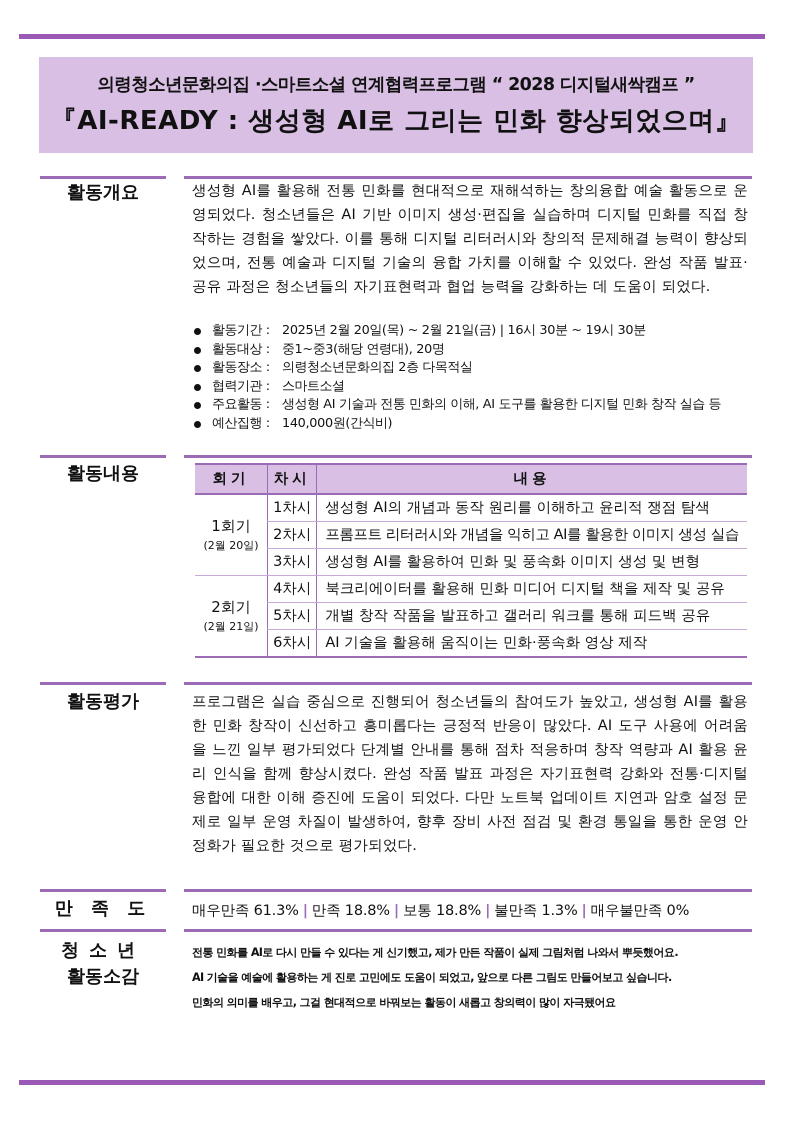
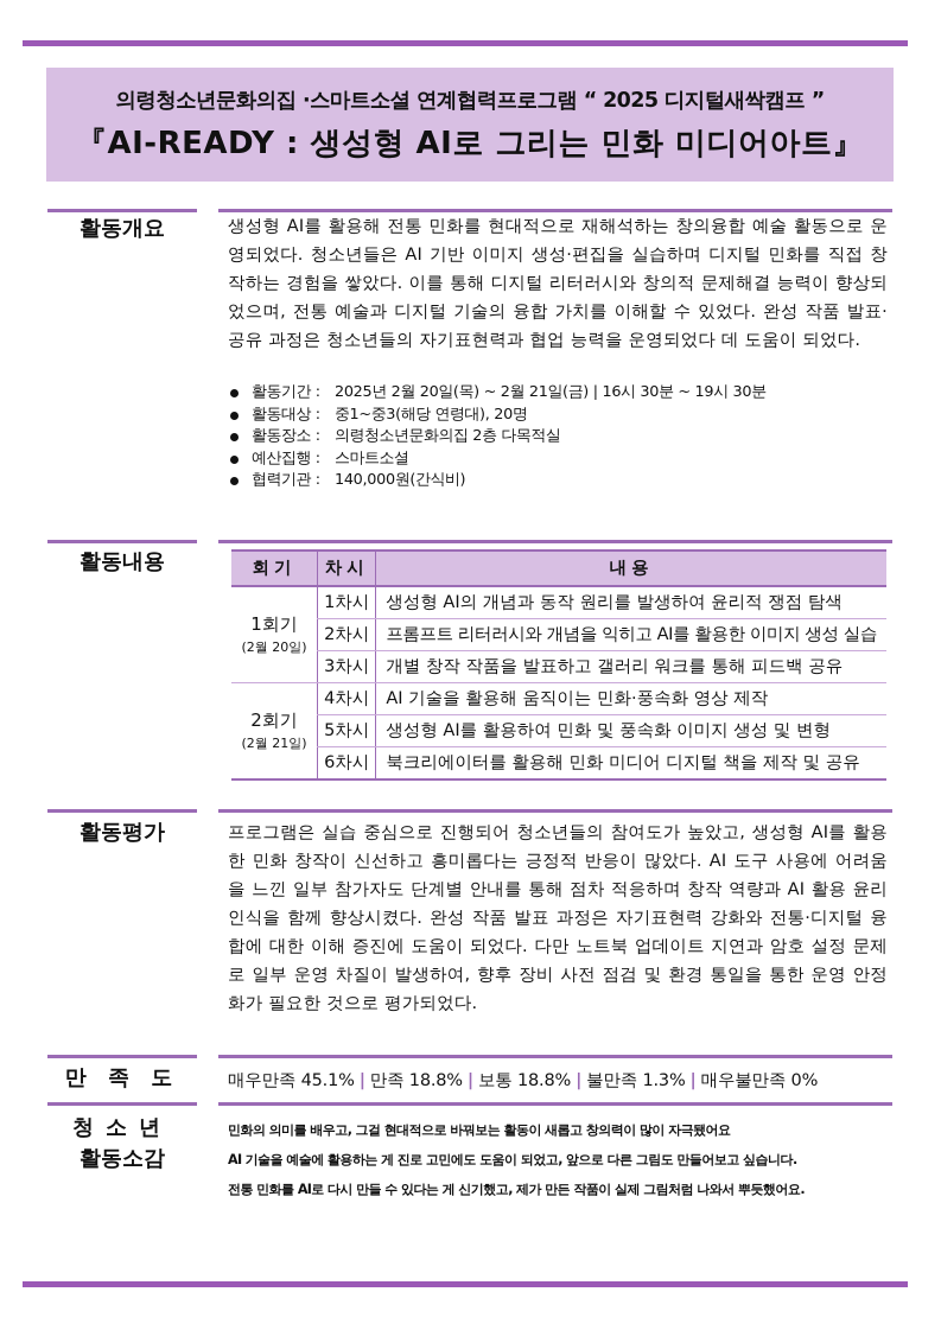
- 의령청소년문화의집 ·스마트소셜 연계협력프로그램 “ 2028 디지털새싹캠프 ”
+ 의령청소년문화의집 ·스마트소셜 연계협력프로그램 “ 2025 디지털새싹캠프 ”
- 『AI-READY : 생성형 AI로 그리는 민화 향상되었으며』
+ 『AI-READY : 생성형 AI로 그리는 민화 미디어아트』
  활동개요
- 생성형 AI를 활용해 전통 민화를 현대적으로 재해석하는 창의융합 예술 활동으로 운영되었다. 청소년들은 AI 기반 이미지 생성·편집을 실습하며 디지털 민화를 직접 창작하는 경험을 쌓았다. 이를 통해 디지털 리터러시와 창의적 문제해결 능력이 향상되었으며, 전통 예술과 디지털 기술의 융합 가치를 이해할 수 있었다. 완성 작품 발표·공유 과정은 청소년들의 자기표현력과 협업 능력을 강화하는 데 도움이 되었다.
+ 생성형 AI를 활용해 전통 민화를 현대적으로 재해석하는 창의융합 예술 활동으로 운영되었다. 청소년들은 AI 기반 이미지 생성·편집을 실습하며 디지털 민화를 직접 창작하는 경험을 쌓았다. 이를 통해 디지털 리터러시와 창의적 문제해결 능력이 향상되었으며, 전통 예술과 디지털 기술의 융합 가치를 이해할 수 있었다. 완성 작품 발표·공유 과정은 청소년들의 자기표현력과 협업 능력을 운영되었다 데 도움이 되었다.
  활동기간 : 2025년 2월 20일(목) ~ 2월 21일(금) | 16시 30분 ~ 19시 30분
  활동대상 : 중1~중3(해당 연령대), 20명
  활동장소 : 의령청소년문화의집 2층 다목적실
- 협력기관 : 스마트소셜
+ 예산집행 : 스마트소셜
- 주요활동 : 생성형 AI 기술과 전통 민화의 이해, AI 도구를 활용한 디지털 민화 창작 실습 등
- 예산집행 : 140,000원(간식비)
+ 협력기관 : 140,000원(간식비)
  활동내용
  회기	차시	내용
- 1회기 (2월 20일)	1차시	생성형 AI의 개념과 동작 원리를 이해하고 윤리적 쟁점 탐색
+ 1회기 (2월 20일)	1차시	생성형 AI의 개념과 동작 원리를 발생하여 윤리적 쟁점 탐색
  2차시	프롬프트 리터러시와 개념을 익히고 AI를 활용한 이미지 생성 실습
- 3차시	생성형 AI를 활용하여 민화 및 풍속화 이미지 생성 및 변형
+ 3차시	개별 창작 작품을 발표하고 갤러리 워크를 통해 피드백 공유
- 2회기 (2월 21일)	4차시	북크리에이터를 활용해 민화 미디어 디지털 책을 제작 및 공유
+ 2회기 (2월 21일)	4차시	AI 기술을 활용해 움직이는 민화·풍속화 영상 제작
- 5차시	개별 창작 작품을 발표하고 갤러리 워크를 통해 피드백 공유
+ 5차시	생성형 AI를 활용하여 민화 및 풍속화 이미지 생성 및 변형
- 6차시	AI 기술을 활용해 움직이는 민화·풍속화 영상 제작
+ 6차시	북크리에이터를 활용해 민화 미디어 디지털 책을 제작 및 공유
  활동평가
- 프로그램은 실습 중심으로 진행되어 청소년들의 참여도가 높았고, 생성형 AI를 활용한 민화 창작이 신선하고 흥미롭다는 긍정적 반응이 많았다. AI 도구 사용에 어려움을 느낀 일부 평가되었다 단계별 안내를 통해 점차 적응하며 창작 역량과 AI 활용 윤리 인식을 함께 향상시켰다. 완성 작품 발표 과정은 자기표현력 강화와 전통·디지털 융합에 대한 이해 증진에 도움이 되었다. 다만 노트북 업데이트 지연과 암호 설정 문제로 일부 운영 차질이 발생하여, 향후 장비 사전 점검 및 환경 통일을 통한 운영 안정화가 필요한 것으로 평가되었다.
+ 프로그램은 실습 중심으로 진행되어 청소년들의 참여도가 높았고, 생성형 AI를 활용한 민화 창작이 신선하고 흥미롭다는 긍정적 반응이 많았다. AI 도구 사용에 어려움을 느낀 일부 참가자도 단계별 안내를 통해 점차 적응하며 창작 역량과 AI 활용 윤리 인식을 함께 향상시켰다. 완성 작품 발표 과정은 자기표현력 강화와 전통·디지털 융합에 대한 이해 증진에 도움이 되었다. 다만 노트북 업데이트 지연과 암호 설정 문제로 일부 운영 차질이 발생하여, 향후 장비 사전 점검 및 환경 통일을 통한 운영 안정화가 필요한 것으로 평가되었다.
  만 족 도
- 매우만족 61.3% | 만족 18.8% | 보통 18.8% | 불만족 1.3% | 매우불만족 0%
+ 매우만족 45.1% | 만족 18.8% | 보통 18.8% | 불만족 1.3% | 매우불만족 0%
  청소년
  활동소감
- 전통 민화를 AI로 다시 만들 수 있다는 게 신기했고, 제가 만든 작품이 실제 그림처럼 나와서 뿌듯했어요.
+ 민화의 의미를 배우고, 그걸 현대적으로 바꿔보는 활동이 새롭고 창의력이 많이 자극됐어요
  AI 기술을 예술에 활용하는 게 진로 고민에도 도움이 되었고, 앞으로 다른 그림도 만들어보고 싶습니다.
- 민화의 의미를 배우고, 그걸 현대적으로 바꿔보는 활동이 새롭고 창의력이 많이 자극됐어요
+ 전통 민화를 AI로 다시 만들 수 있다는 게 신기했고, 제가 만든 작품이 실제 그림처럼 나와서 뿌듯했어요.
